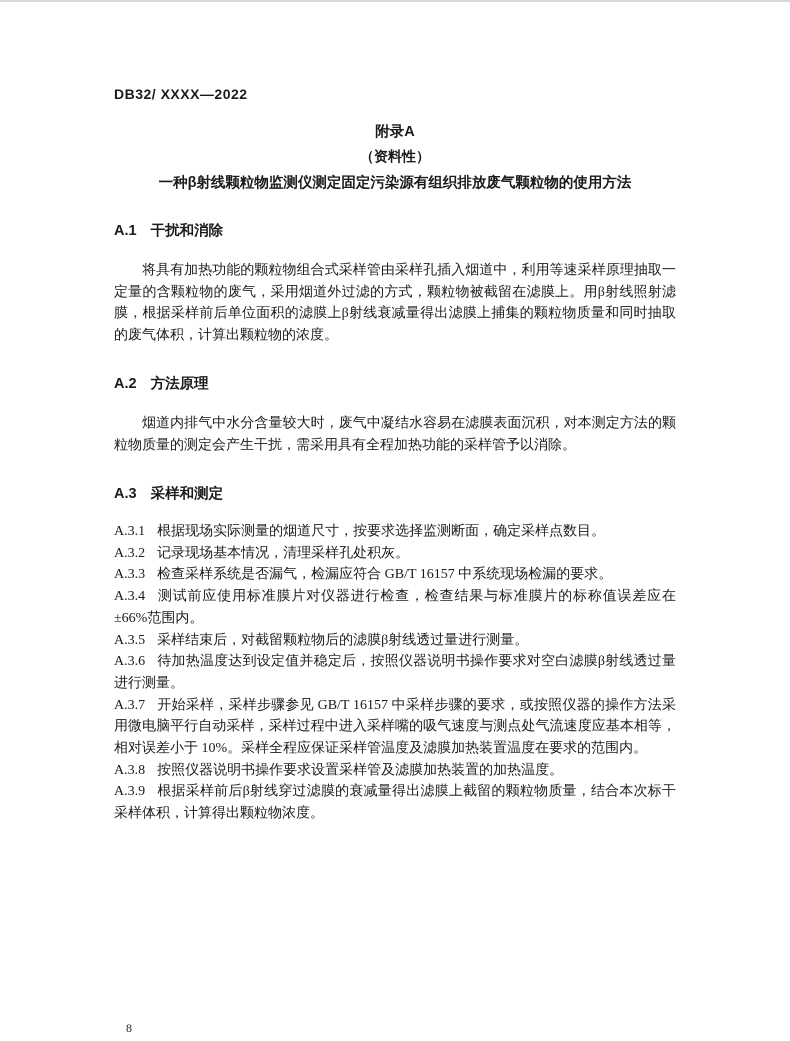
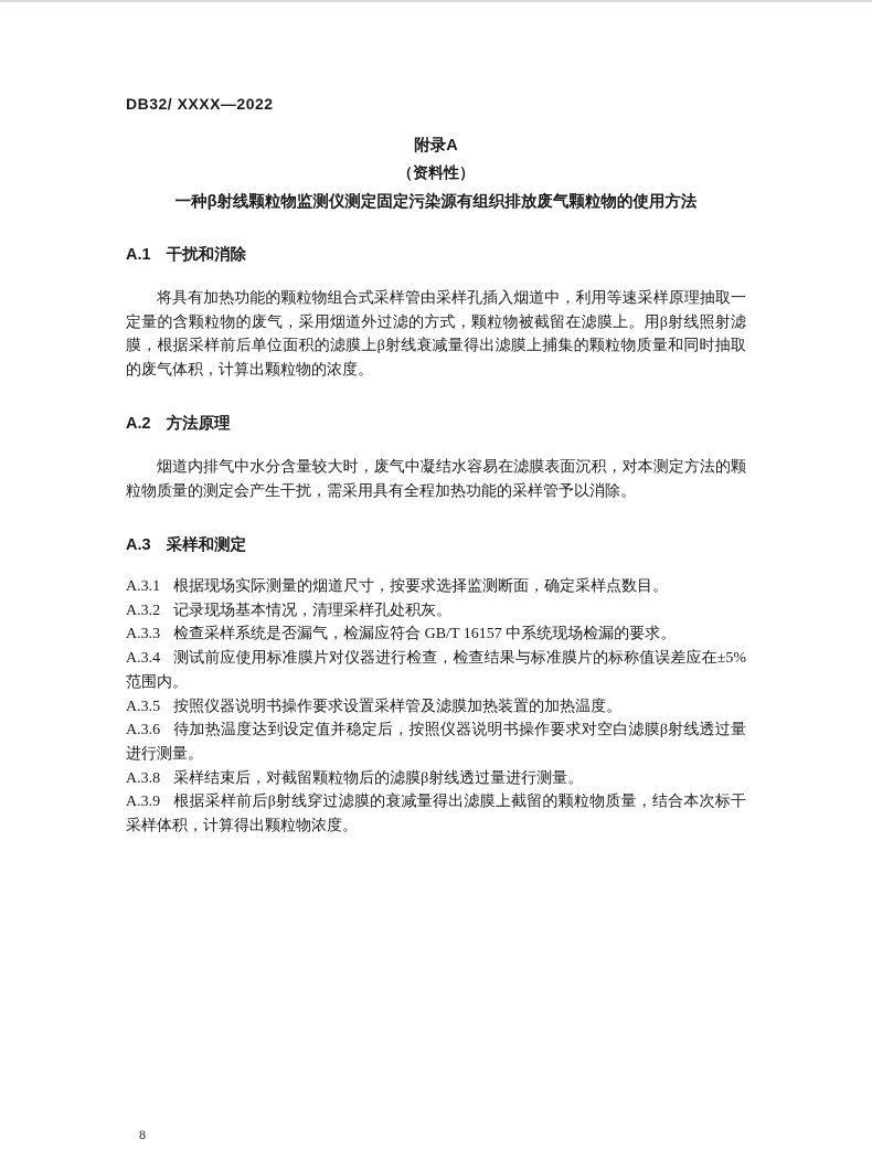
  DB32/ XXXX—2022
  附录A
  （资料性）
  一种β射线颗粒物监测仪测定固定污染源有组织排放废气颗粒物的使用方法
  A.1 干扰和消除
  将具有加热功能的颗粒物组合式采样管由采样孔插入烟道中，利用等速采样原理抽取一定量的含颗粒物的废气，采用烟道外过滤的方式，颗粒物被截留在滤膜上。用β射线照射滤膜，根据采样前后单位面积的滤膜上β射线衰减量得出滤膜上捕集的颗粒物质量和同时抽取的废气体积，计算出颗粒物的浓度。
  A.2 方法原理
  烟道内排气中水分含量较大时，废气中凝结水容易在滤膜表面沉积，对本测定方法的颗粒物质量的测定会产生干扰，需采用具有全程加热功能的采样管予以消除。
  A.3 采样和测定
  A.3.1 根据现场实际测量的烟道尺寸，按要求选择监测断面，确定采样点数目。
  A.3.2 记录现场基本情况，清理采样孔处积灰。
  A.3.3 检查采样系统是否漏气，检漏应符合 GB/T 16157 中系统现场检漏的要求。
- A.3.4 测试前应使用标准膜片对仪器进行检查，检查结果与标准膜片的标称值误差应在±66%范围内。
+ A.3.4 测试前应使用标准膜片对仪器进行检查，检查结果与标准膜片的标称值误差应在±5%范围内。
- A.3.5 采样结束后，对截留颗粒物后的滤膜β射线透过量进行测量。
+ A.3.5 按照仪器说明书操作要求设置采样管及滤膜加热装置的加热温度。
  A.3.6 待加热温度达到设定值并稳定后，按照仪器说明书操作要求对空白滤膜β射线透过量进行测量。
- A.3.7 开始采样，采样步骤参见 GB/T 16157 中采样步骤的要求，或按照仪器的操作方法采用微电脑平行自动采样，采样过程中进入采样嘴的吸气速度与测点处气流速度应基本相等，相对误差小于 10%。采样全程应保证采样管温度及滤膜加热装置温度在要求的范围内。
- A.3.8 按照仪器说明书操作要求设置采样管及滤膜加热装置的加热温度。
+ A.3.8 采样结束后，对截留颗粒物后的滤膜β射线透过量进行测量。
  A.3.9 根据采样前后β射线穿过滤膜的衰减量得出滤膜上截留的颗粒物质量，结合本次标干采样体积，计算得出颗粒物浓度。
  8
